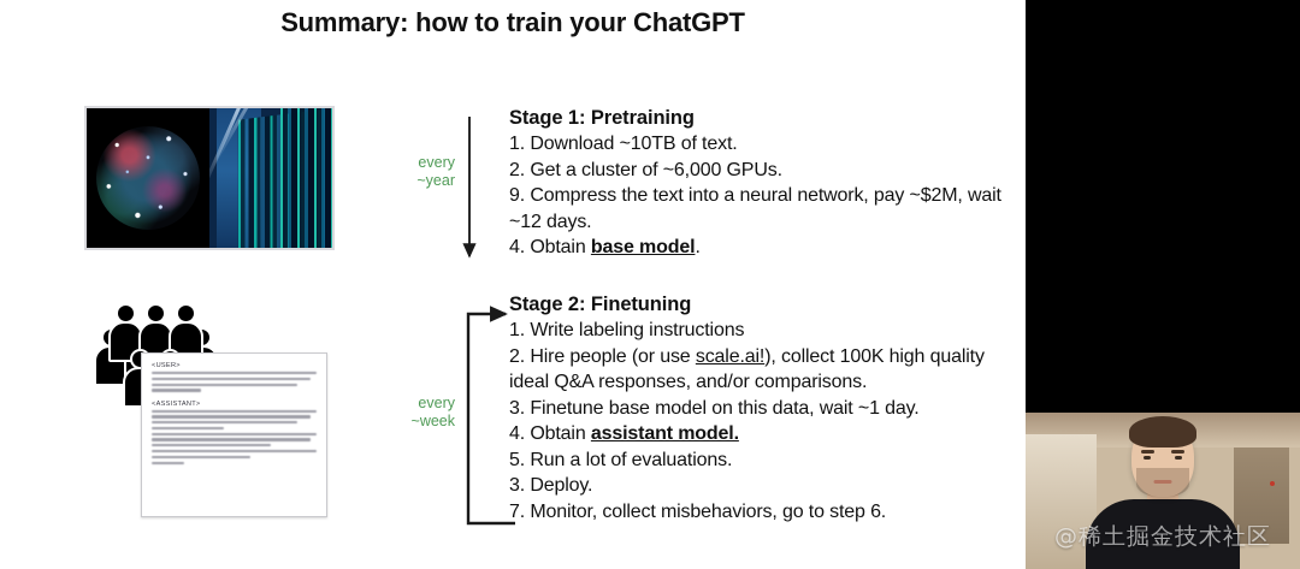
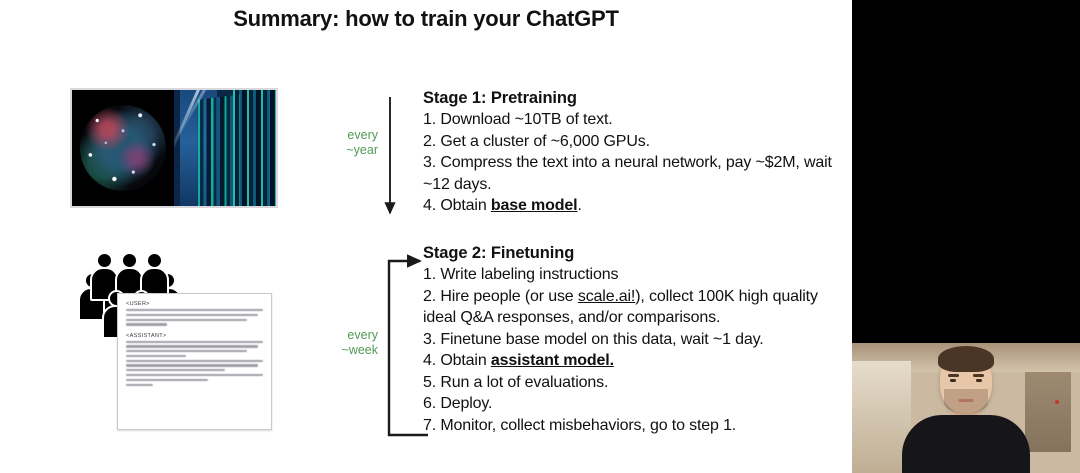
  Summary: how to train your ChatGPT
  every
  ~year
  every
  ~week
  Stage 1: Pretraining
  1. Download ~10TB of text.
  2. Get a cluster of ~6,000 GPUs.
- 9. Compress the text into a neural network, pay ~$2M, wait ~12 days.
+ 3. Compress the text into a neural network, pay ~$2M, wait ~12 days.
  4. Obtain base model.
  Stage 2: Finetuning
  1. Write labeling instructions
  2. Hire people (or use scale.ai!), collect 100K high quality ideal Q&A responses, and/or comparisons.
  3. Finetune base model on this data, wait ~1 day.
  4. Obtain assistant model.
  5. Run a lot of evaluations.
- 3. Deploy.
+ 6. Deploy.
- 7. Monitor, collect misbehaviors, go to step 6.
+ 7. Monitor, collect misbehaviors, go to step 1.
- @稀土掘金技术社区
